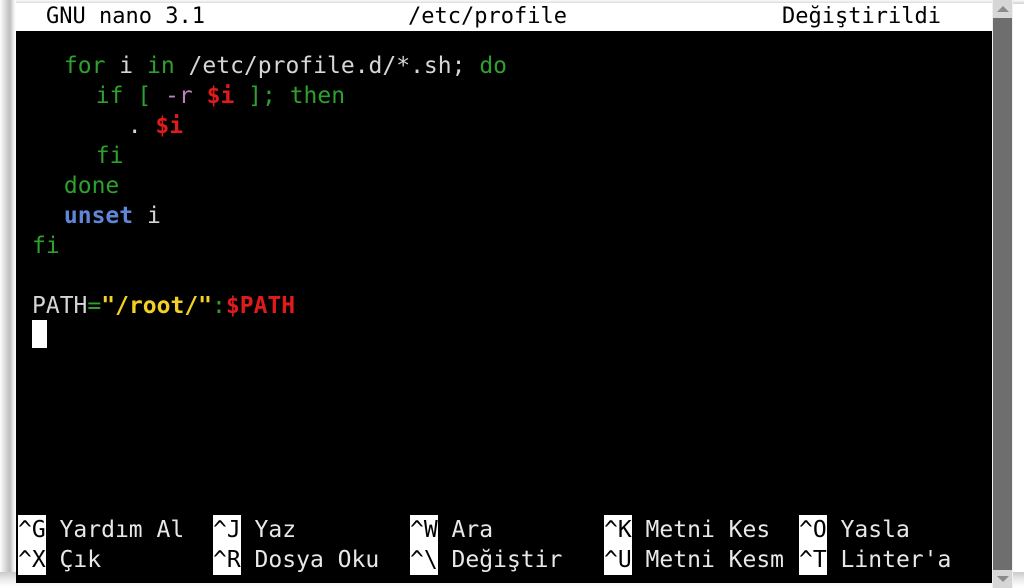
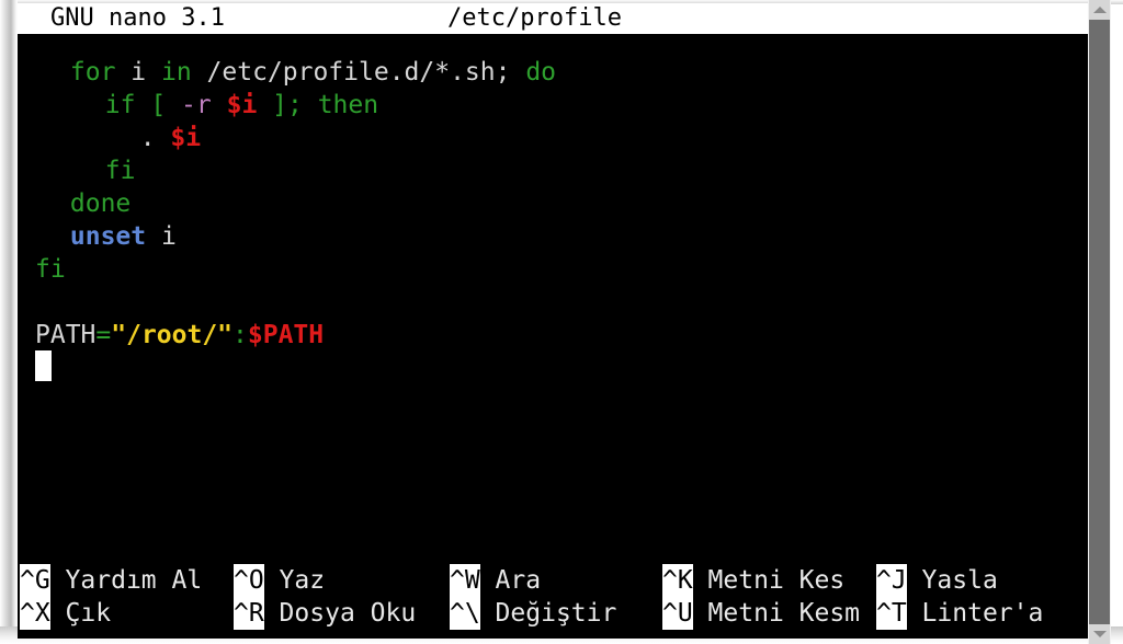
  GNU nano 3.1
  /etc/profile
- Değiştirildi
  for i in /etc/profile.d/*.sh; do
  if [ -r $i ]; then
  . $i
  fi
  done
  unset i
  fi
  PATH="/root/":$PATH
  ^G Yardım Al
- ^J Yaz
+ ^O Yaz
  ^W Ara
  ^K Metni Kes
- ^O Yasla
+ ^J Yasla
  ^X Çık
  ^R Dosya Oku
  ^\ Değiştir
  ^U Metni Kesm
  ^T Linter'a
